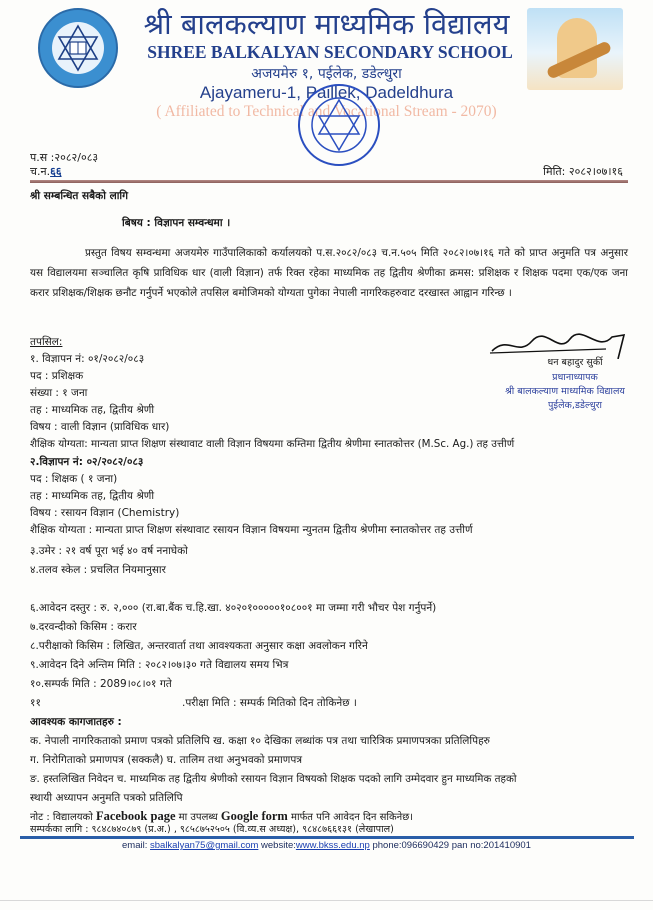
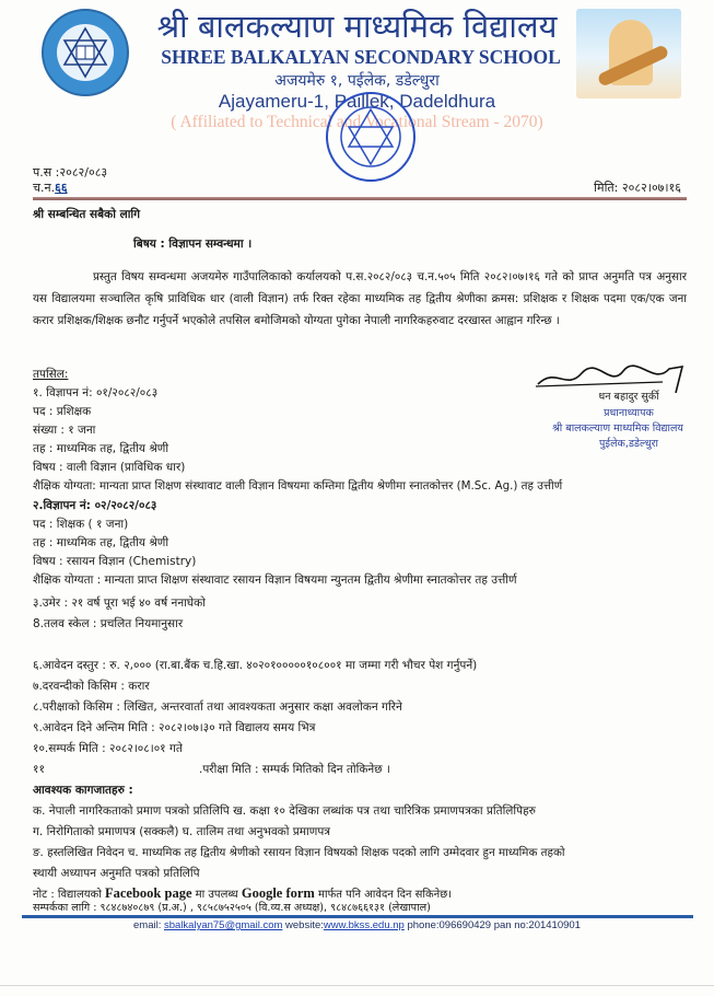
  श्री बालकल्याण माध्यमिक विद्यालय
  SHREE BALKALYAN SECONDARY SCHOOL
  अजयमेरु १, पईलेक, डडेल्धुरा
  Ajayameru-1, Paillek, Dadeldhura
  ( Affiliated to Technica and Vocatinal Stream - 2070)
  प.स :२०८२/०८३
  च.न.६६
  मिति: २०८२।०७।१६
  श्री सम्बन्धित सबैको लागि
  बिषय : विज्ञापन सम्वन्धमा ।
  प्रस्तुत विषय सम्वन्धमा अजयमेरु गाउँपालिकाको कर्यालयको प.स.२०८२/०८३ च.न.५०५ मिति २०८२।०७।१६ गते को प्राप्त अनुमति पत्र अनुसार यस विद्यालयमा सञ्चालित कृषि प्राविधिक धार (वाली विज्ञान) तर्फ रिक्त रहेका माध्यमिक तह द्वितीय श्रेणीका क्रमस: प्रशिक्षक र शिक्षक पदमा एक/एक जना करार प्रशिक्षक/शिक्षक छनौट गर्नुपर्ने भएकोले तपसिल बमोजिमको योग्यता पुगेका नेपाली नागरिकहरुवाट दरखास्त आह्वान गरिन्छ ।
  धन बहादुर सुर्की
  प्रधानाध्यापक
  श्री बालकल्याण माध्यमिक विद्यालय
  पुईलेक,डडेल्धुरा
  तपसिल:
  १. विज्ञापन नं: ०१/२०८२/०८३
  पद : प्रशिक्षक
  संख्या : १ जना
  तह : माध्यमिक तह, द्वितीय श्रेणी
  विषय : वाली विज्ञान (प्राविधिक धार)
  शैक्षिक योग्यता: मान्यता प्राप्त शिक्षण संस्थावाट वाली विज्ञान विषयमा कम्तिमा द्वितीय श्रेणीमा स्नातकोत्तर (M.Sc. Ag.) तह उत्तीर्ण
  २.विज्ञापन नं: ०२/२०८२/०८३
  पद : शिक्षक ( १ जना)
  तह : माध्यमिक तह, द्वितीय श्रेणी
  विषय : रसायन विज्ञान (Chemistry)
  शैक्षिक योग्यता : मान्यता प्राप्त शिक्षण संस्थावाट रसायन विज्ञान विषयमा न्युनतम द्वितीय श्रेणीमा स्नातकोत्तर तह उत्तीर्ण
  ३.उमेर : २१ वर्ष पूरा भई ४० वर्ष ननाघेको
- ४.तलव स्केल : प्रचलित नियमानुसार
+ 8.तलव स्केल : प्रचलित नियमानुसार
  ६.आवेदन दस्तुर : रु. २,००० (रा.बा.बैंक च.हि.खा. ४०२०१०००००१०८००१ मा जम्मा गरी भौचर पेश गर्नुपर्ने)
  ७.दरवन्दीको किसिम : करार
  ८.परीक्षाको किसिम : लिखित, अन्तरवार्ता तथा आवश्यकता अनुसार कक्षा अवलोकन गरिने
  ९.आवेदन दिने अन्तिम मिति : २०८२।०७।३० गते विद्यालय समय भित्र
- १०.सम्पर्क मिति : 2089।०८।०१ गते
+ १०.सम्पर्क मिति : २०८२।०८।०१ गते
  ११
  .परीक्षा मिति : सम्पर्क मितिको दिन तोकिनेछ ।
  आवश्यक कागजातहरु :
  क. नेपाली नागरिकताको प्रमाण पत्रको प्रतिलिपि ख. कक्षा १० देखिका लब्धांक पत्र तथा चारित्रिक प्रमाणपत्रका प्रतिलिपिहरु
  ग. निरोगिताको प्रमाणपत्र (सक्कलै) घ. तालिम तथा अनुभवको प्रमाणपत्र
  ङ. हस्तलिखित निवेदन च. माध्यमिक तह द्वितीय श्रेणीको रसायन विज्ञान विषयको शिक्षक पदको लागि उम्मेदवार हुन माध्यमिक तहको
  स्थायी अध्यापन अनुमति पत्रको प्रतिलिपि
  नोट : विद्यालयको Facebook page मा उपलब्ध Google form मार्फत पनि आवेदन दिन सकिनेछ।
  सम्पर्कका लागि : ९८४८७४०८७९ (प्र.अ.) , ९८५८७५२५०५ (वि.व्य.स अध्यक्ष), ९८४८७६६१३१ (लेखापाल)
  email: sbalkalyan75@gmail.com website:www.bkss.edu.np phone:096690429 pan no:201410901
